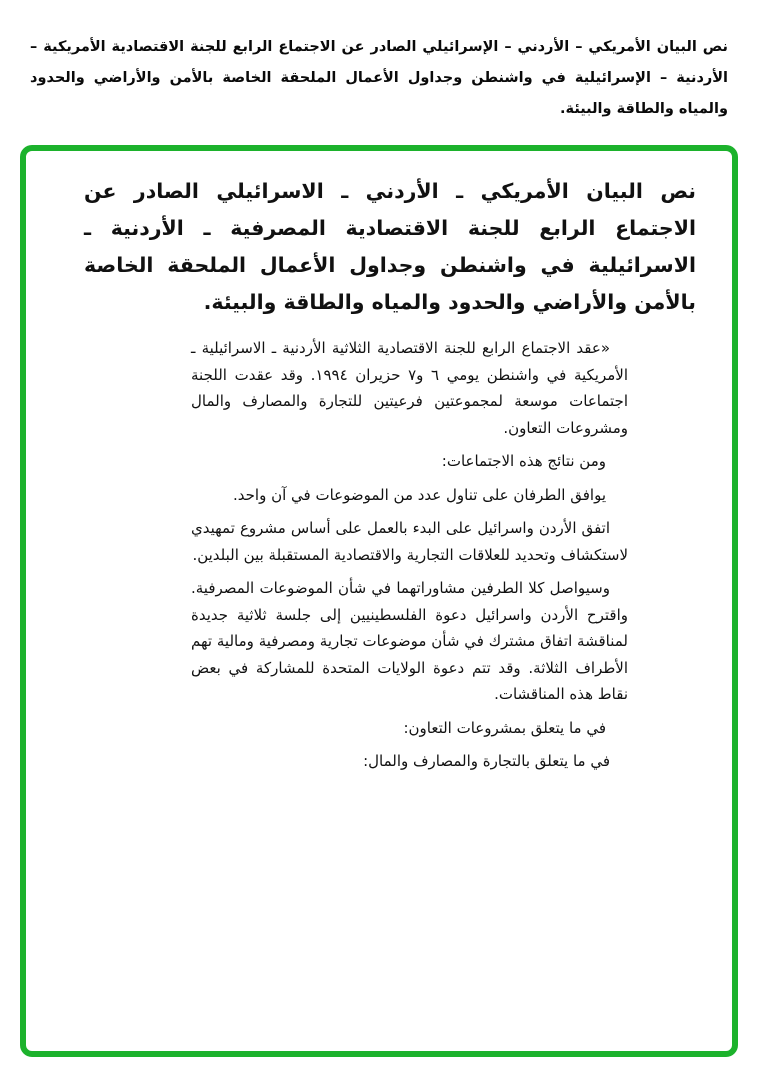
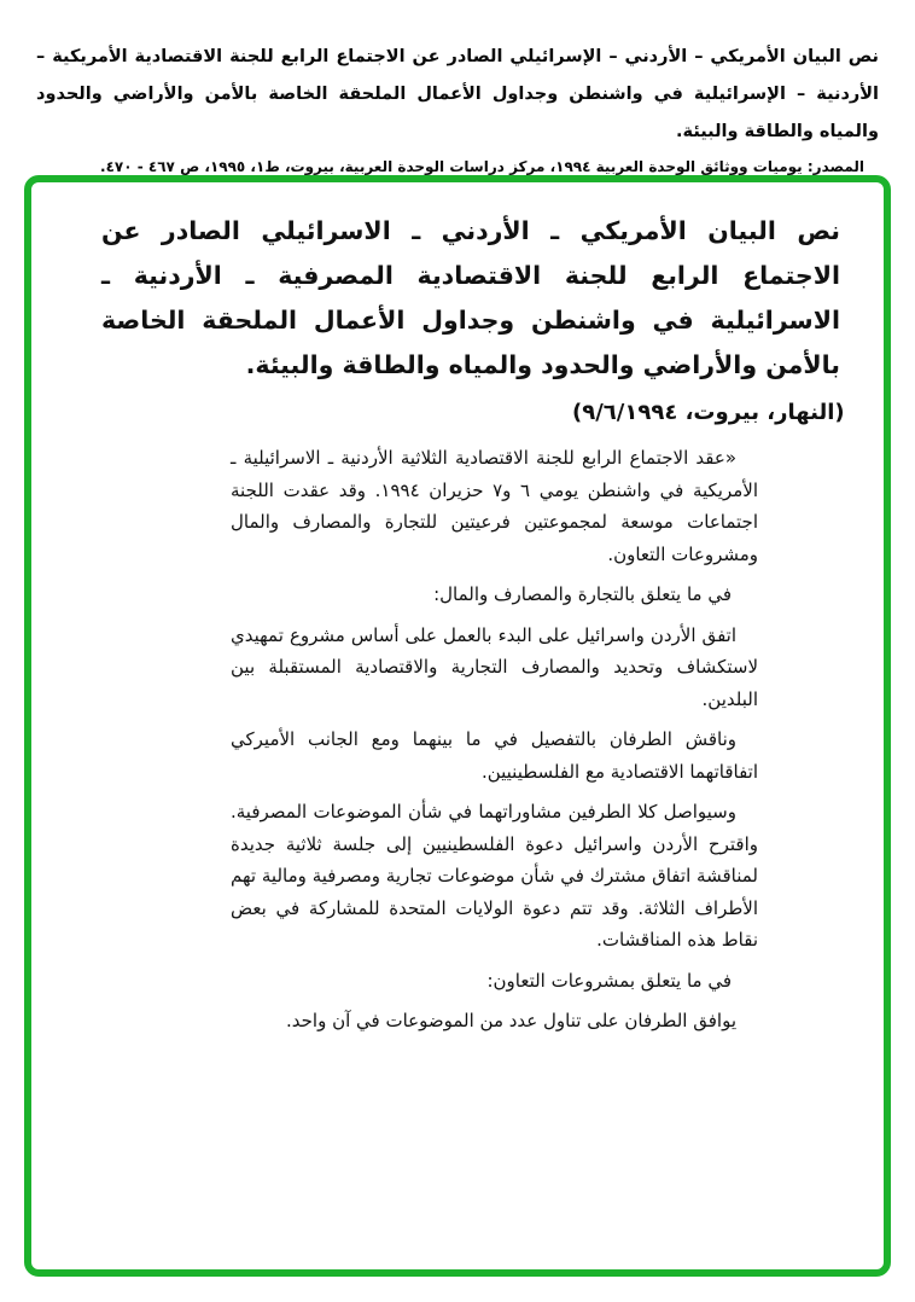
  نص البيان الأمريكي – الأردني – الإسرائيلي الصادر عن الاجتماع الرابع للجنة الاقتصادية الأمريكية – الأردنية – الإسرائيلية في واشنطن وجداول الأعمال الملحقة الخاصة بالأمن والأراضي والحدود والمياه والطاقة والبيئة.
+ المصدر: يوميات ووثائق الوحدة العربية ١٩٩٤، مركز دراسات الوحدة العربية، بيروت، ط١، ١٩٩٥، ص ٤٦٧ - ٤٧٠.
  نص البيان الأمريكي ـ الأردني ـ الاسرائيلي الصادر عن الاجتماع الرابع للجنة الاقتصادية المصرفية ـ الأردنية ـ الاسرائيلية في واشنطن وجداول الأعمال الملحقة الخاصة بالأمن والأراضي والحدود والمياه والطاقة والبيئة.
+ (النهار، بيروت، ٩/٦/١٩٩٤)
  «عقد الاجتماع الرابع للجنة الاقتصادية الثلاثية الأردنية ـ الاسرائيلية ـ الأمريكية في واشنطن يومي ٦ و٧ حزيران ١٩٩٤. وقد عقدت اللجنة اجتماعات موسعة لمجموعتين فرعيتين للتجارة والمصارف والمال ومشروعات التعاون.
- ومن نتائج هذه الاجتماعات:
- يوافق الطرفان على تناول عدد من الموضوعات في آن واحد.
+ في ما يتعلق بالتجارة والمصارف والمال:
- اتفق الأردن واسرائيل على البدء بالعمل على أساس مشروع تمهيدي لاستكشاف وتحديد للعلاقات التجارية والاقتصادية المستقبلة بين البلدين.
+ اتفق الأردن واسرائيل على البدء بالعمل على أساس مشروع تمهيدي لاستكشاف وتحديد والمصارف التجارية والاقتصادية المستقبلة بين البلدين.
+ وناقش الطرفان بالتفصيل في ما بينهما ومع الجانب الأميركي اتفاقاتهما الاقتصادية مع الفلسطينيين.
  وسيواصل كلا الطرفين مشاوراتهما في شأن الموضوعات المصرفية. واقترح الأردن واسرائيل دعوة الفلسطينيين إلى جلسة ثلاثية جديدة لمناقشة اتفاق مشترك في شأن موضوعات تجارية ومصرفية ومالية تهم الأطراف الثلاثة. وقد تتم دعوة الولايات المتحدة للمشاركة في بعض نقاط هذه المناقشات.
  في ما يتعلق بمشروعات التعاون:
- في ما يتعلق بالتجارة والمصارف والمال:
+ يوافق الطرفان على تناول عدد من الموضوعات في آن واحد.
